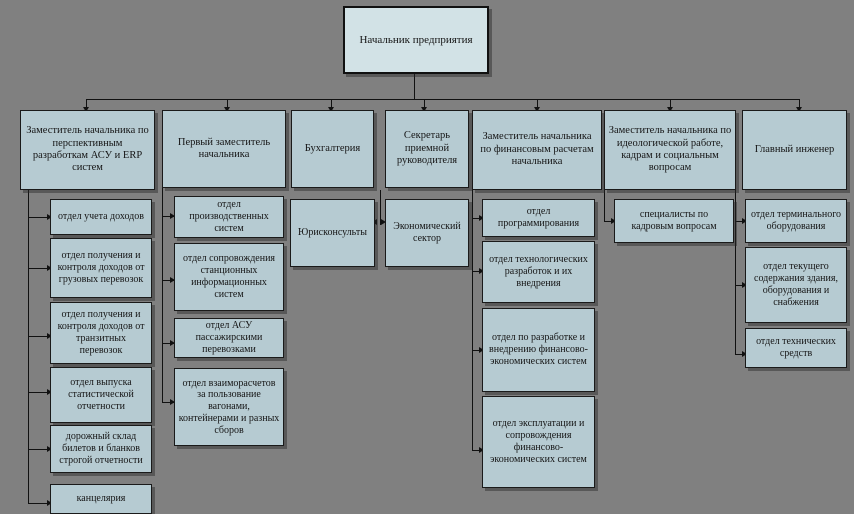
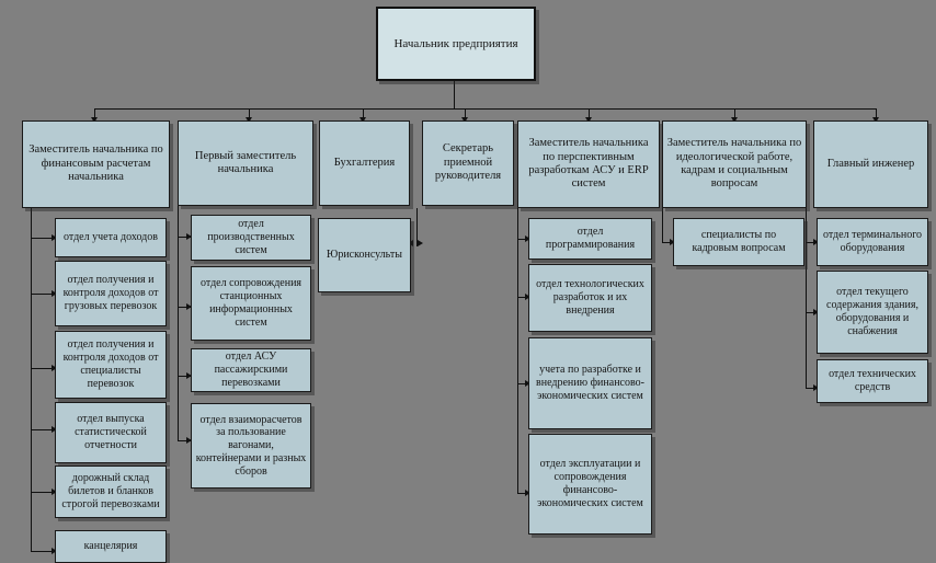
  Начальник предприятия
- Заместитель начальника по перспективным разработкам АСУ и ERP систем
+ Заместитель начальника по финансовым расчетам начальника
  Первый заместитель начальника
  Бухгалтерия
  Секретарь приемной руководителя
- Заместитель начальника по финансовым расчетам начальника
+ Заместитель начальника по перспективным разработкам АСУ и ERP систем
  Заместитель начальника по идеологической работе, кадрам и социальным вопросам
  Главный инженер
  отдел учета доходов
  отдел получения и контроля доходов от грузовых перевозок
- отдел получения и контроля доходов от транзитных перевозок
+ отдел получения и контроля доходов от специалисты перевозок
  отдел выпуска статистической отчетности
- дорожный склад билетов и бланков строгой отчетности
+ дорожный склад билетов и бланков строгой перевозками
  канцелярия
  отдел производственных систем
  отдел сопровождения станционных информационных систем
  отдел АСУ пассажирскими перевозками
  отдел взаиморасчетов за пользование вагонами, контейнерами и разных сборов
  Юрисконсульты
- Экономический сектор
  отдел программирования
  отдел технологических разработок и их внедрения
- отдел по разработке и внедрению финансово-экономических систем
+ учета по разработке и внедрению финансово-экономических систем
  отдел эксплуатации и сопровождения финансово-экономических систем
  специалисты по кадровым вопросам
  отдел терминального оборудования
  отдел текущего содержания здания, оборудования и снабжения
  отдел технических средств
